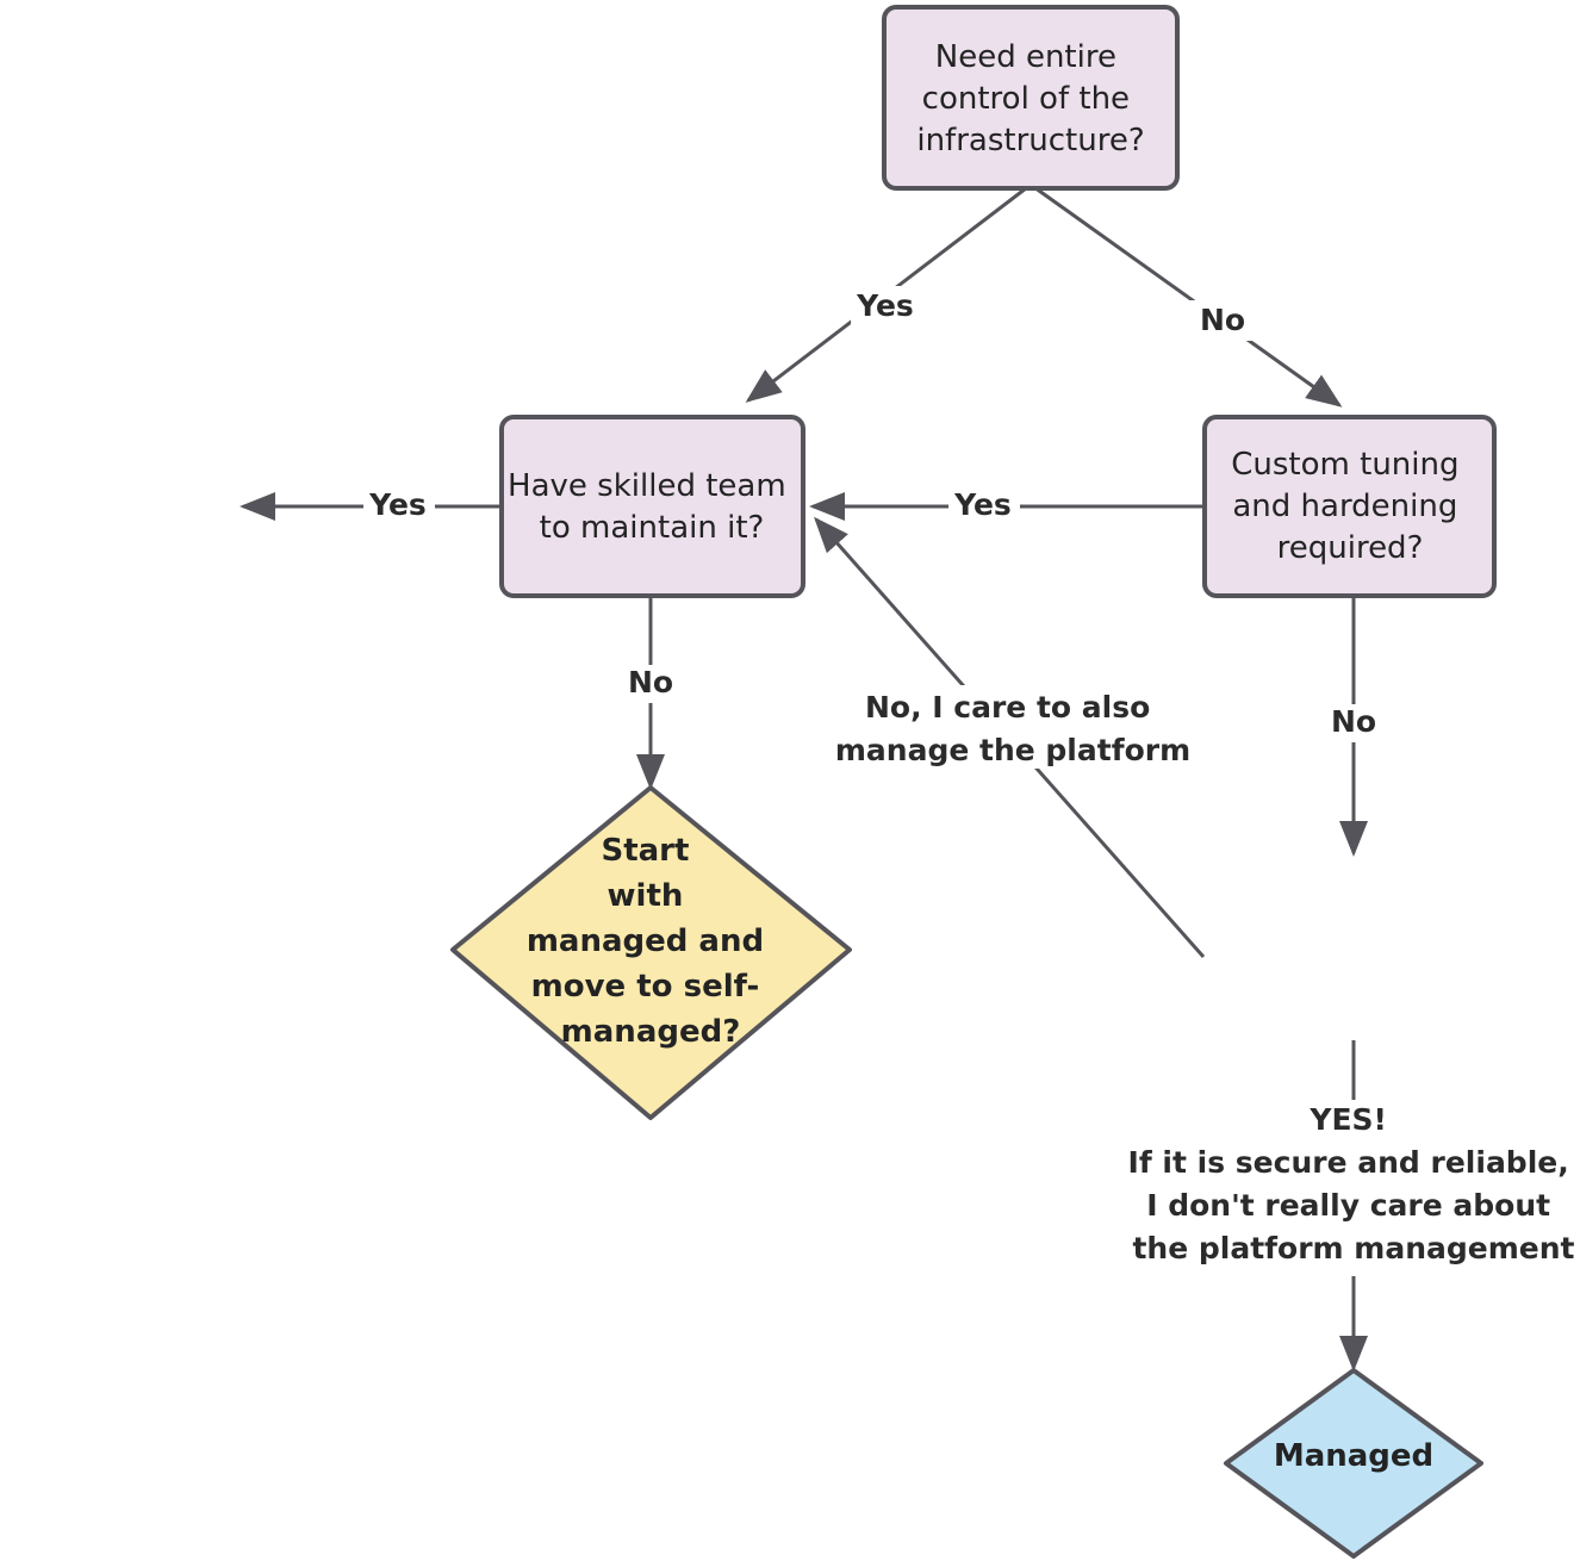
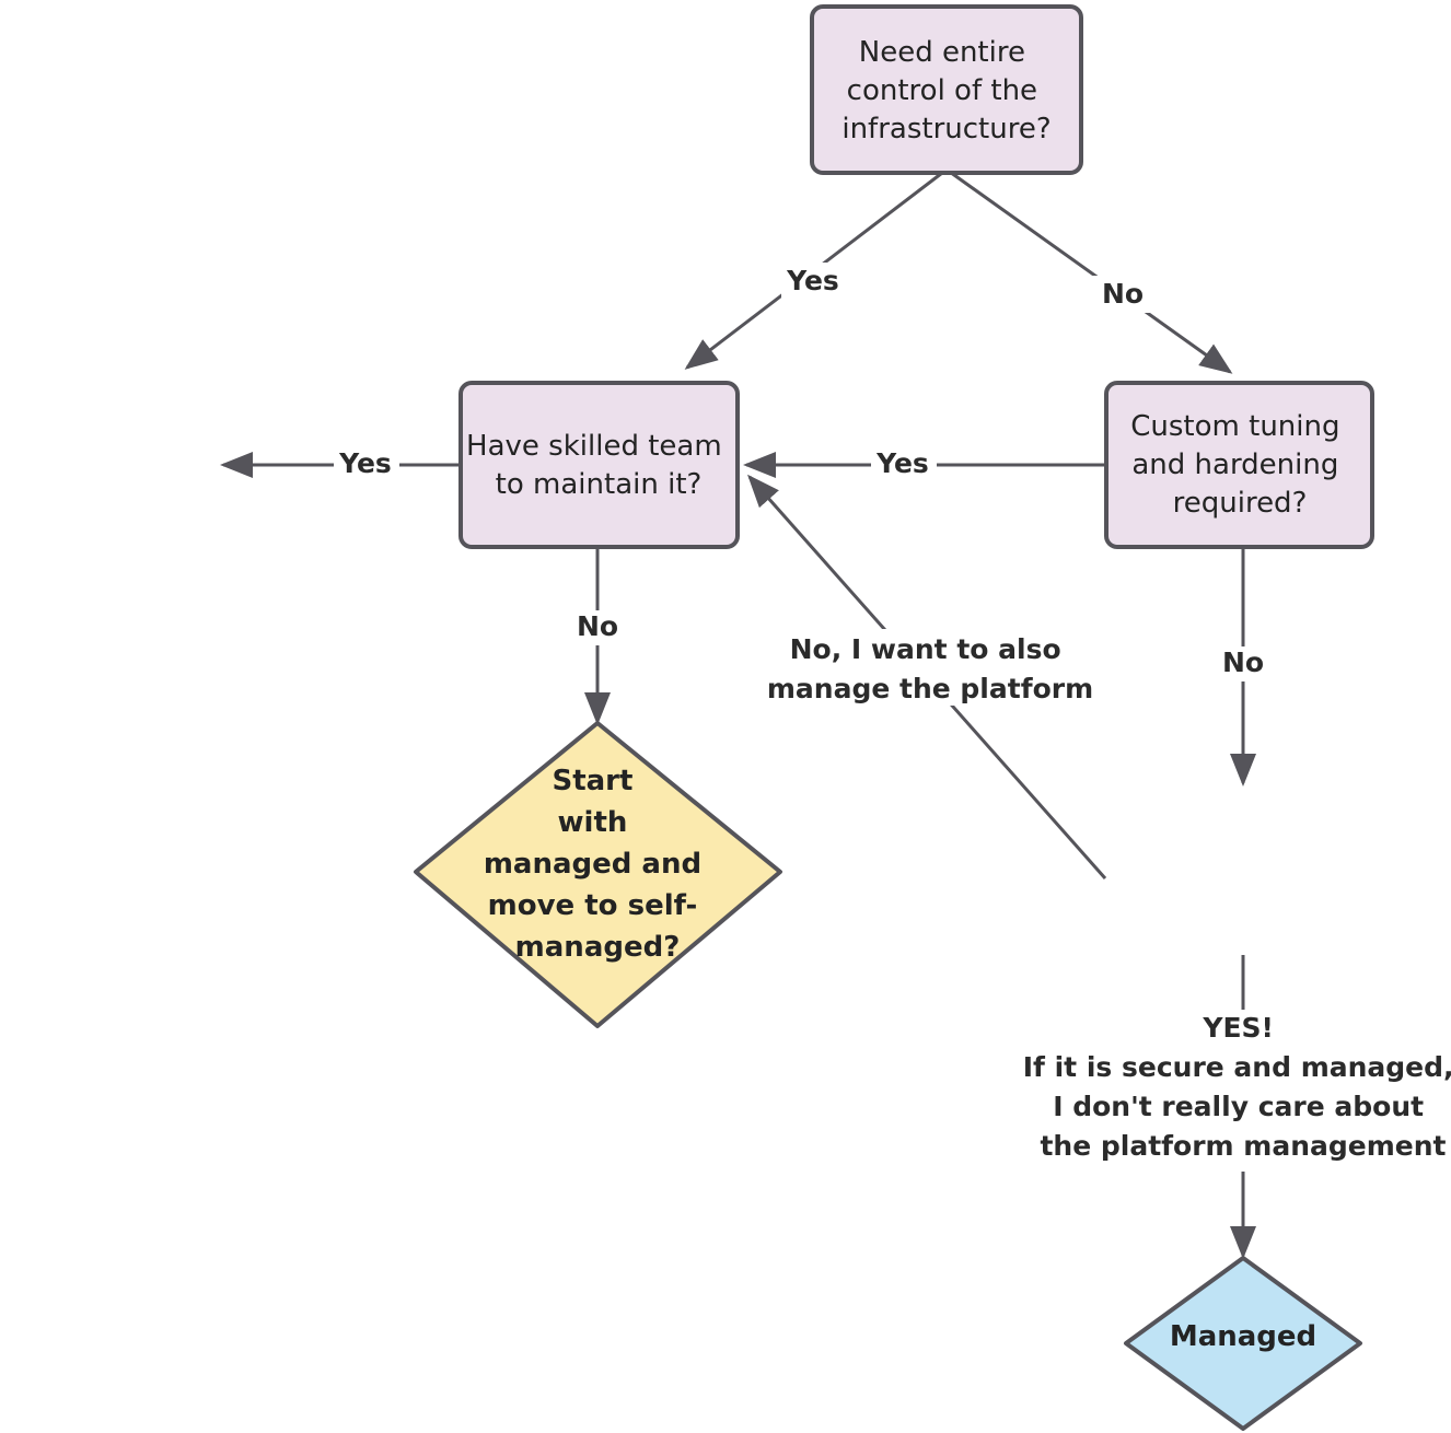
  Yes
  No
  Yes
  No
  Yes
  No
- No, I care to also manage the platform
+ No, I want to also manage the platform
- YES! If it is secure and reliable, I don't really care about the platform management
+ YES! If it is secure and managed, I don't really care about the platform management
  Need entire control of the infrastructure?
  Have skilled team to maintain it?
  Custom tuning and hardening required?
  Start with managed and move to self- managed?
  Managed
